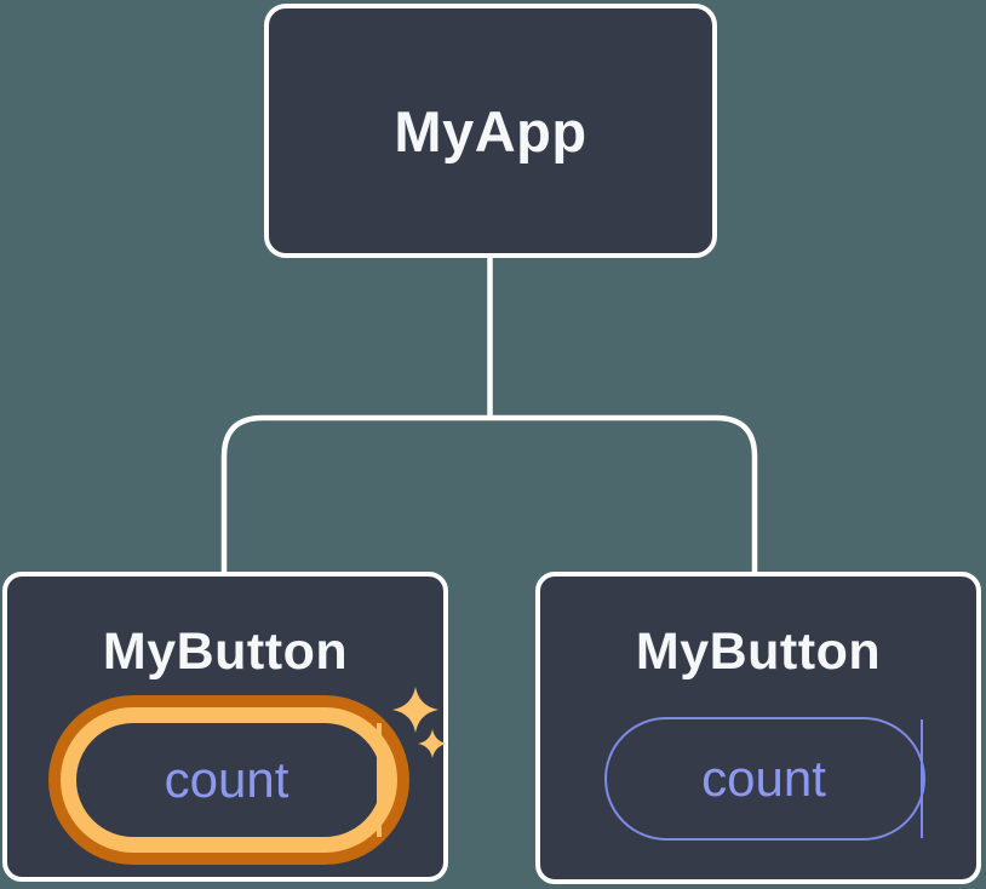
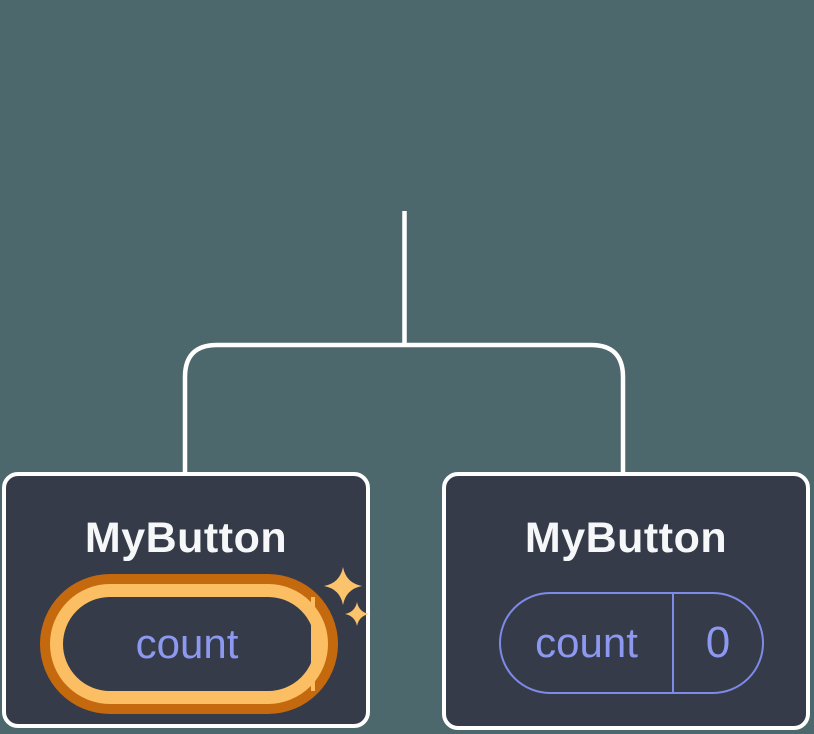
- MyApp
  MyButton
  count
  MyButton
  count
+ 0
